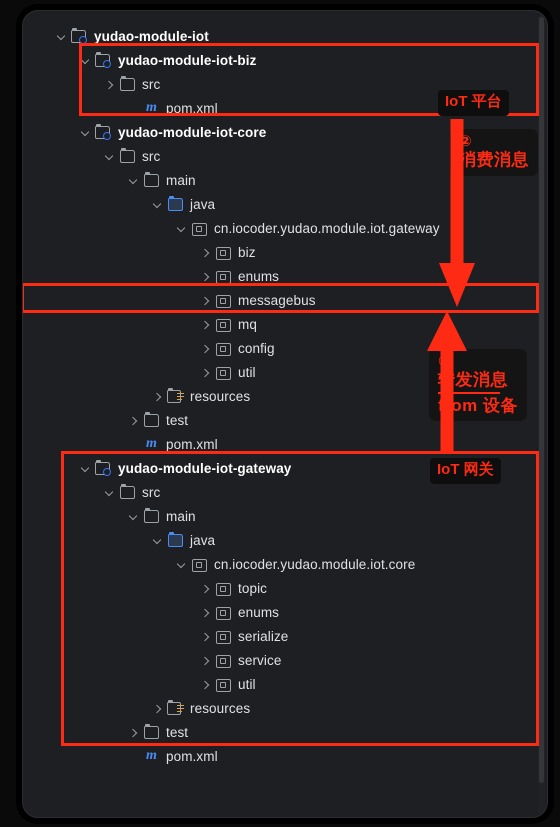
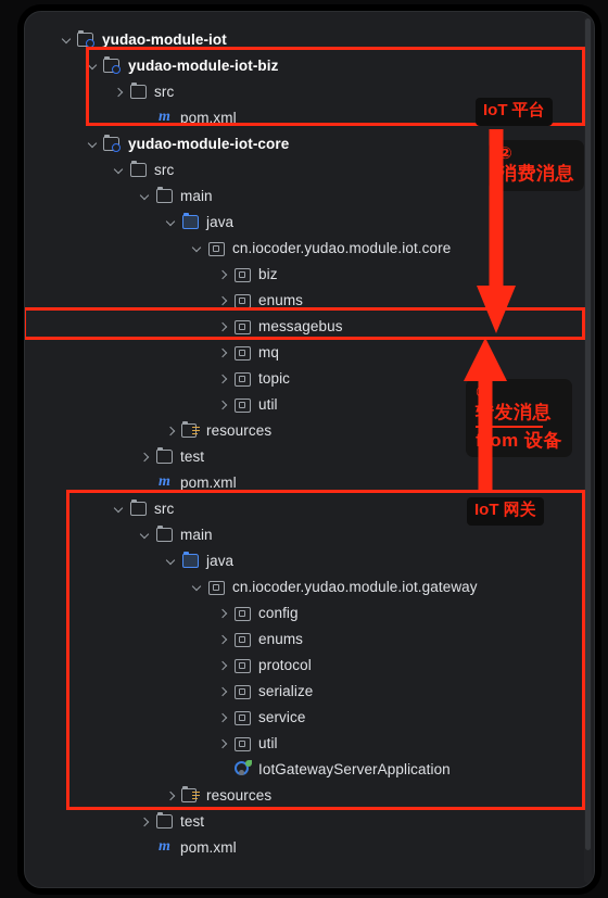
  yudao-module-iot
  yudao-module-iot-biz
  src
  m
  pom.xml
  yudao-module-iot-core
  src
  main
  java
- cn.iocoder.yudao.module.iot.gateway
+ cn.iocoder.yudao.module.iot.core
  biz
  enums
  messagebus
  mq
- config
+ topic
  util
  resources
  test
  m
  pom.xml
- yudao-module-iot-gateway
  src
  main
  java
- cn.iocoder.yudao.module.iot.core
+ cn.iocoder.yudao.module.iot.gateway
- topic
+ config
  enums
+ protocol
  serialize
  service
  util
+ IotGatewayServerApplication
  resources
  test
  m
  pom.xml
  IoT 平台
  IoT 网关
  ②
  消费消息
  发消息
